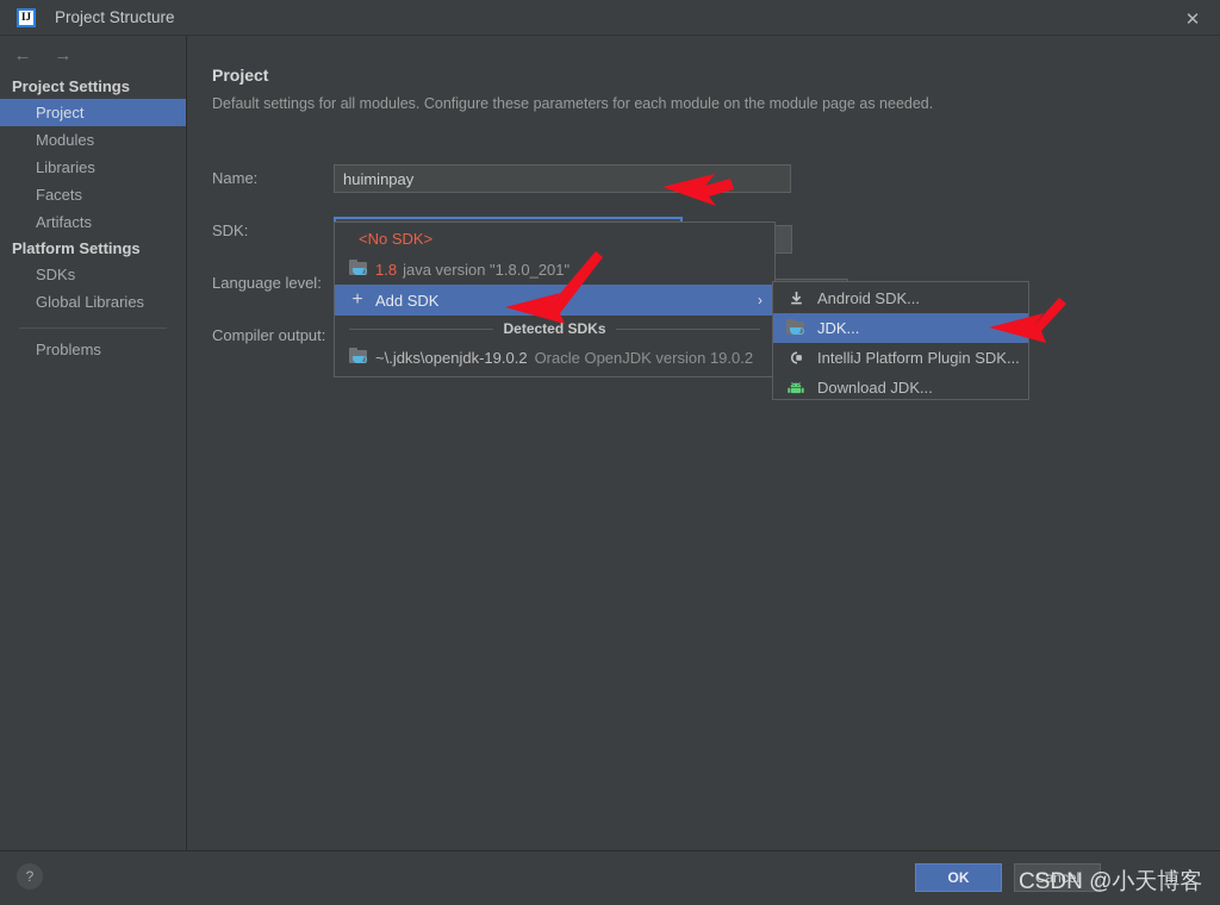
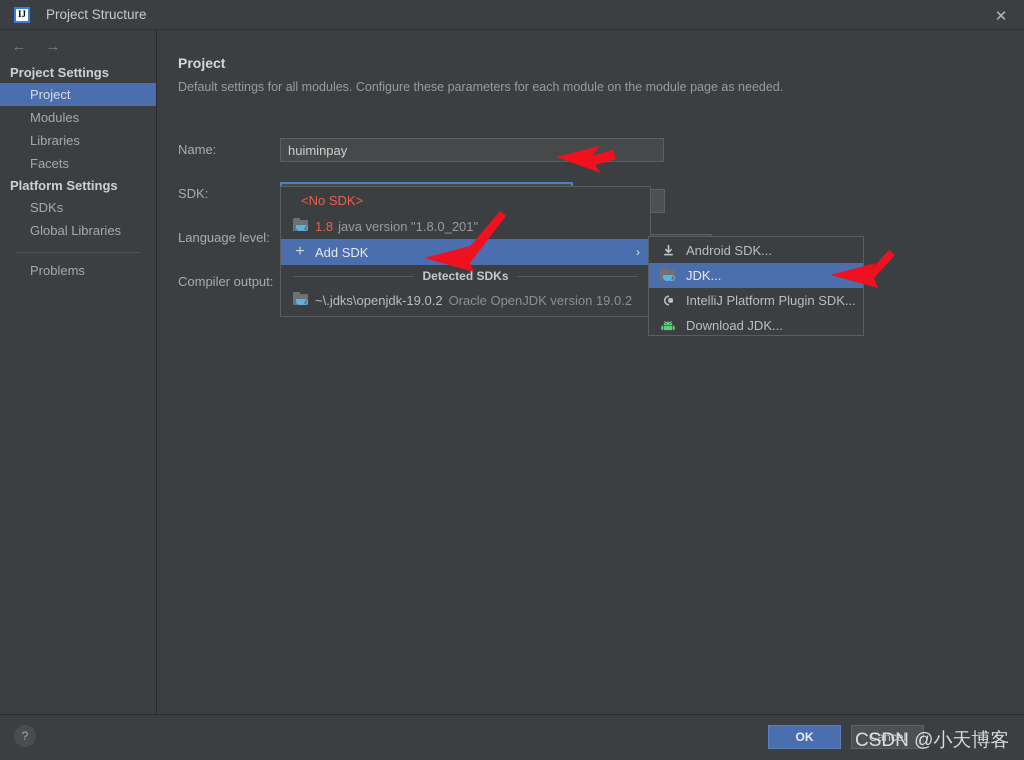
  IJ
  Project Structure
  ✕
  ←
  →
  Project Settings
  Project
  Modules
  Libraries
  Facets
- Artifacts
  Platform Settings
  SDKs
  Global Libraries
  Problems
  Project
  Default settings for all modules. Configure these parameters for each module on the module page as needed.
  Name:
  SDK:
  Language level:
  Compiler output:
  huiminpay
  <No SDK>
  1.8
  java version "1.8.0_201"
  +
  Add SDK
  ›
  Detected SDKs
  ~\.jdks\openjdk-19.0.2
  Oracle OpenJDK version 19.0.2
  Android SDK...
  JDK...
  IntelliJ Platform Plugin SDK...
  Download JDK...
  ?
  OK
  Cancel
  CSDN @小天博客
